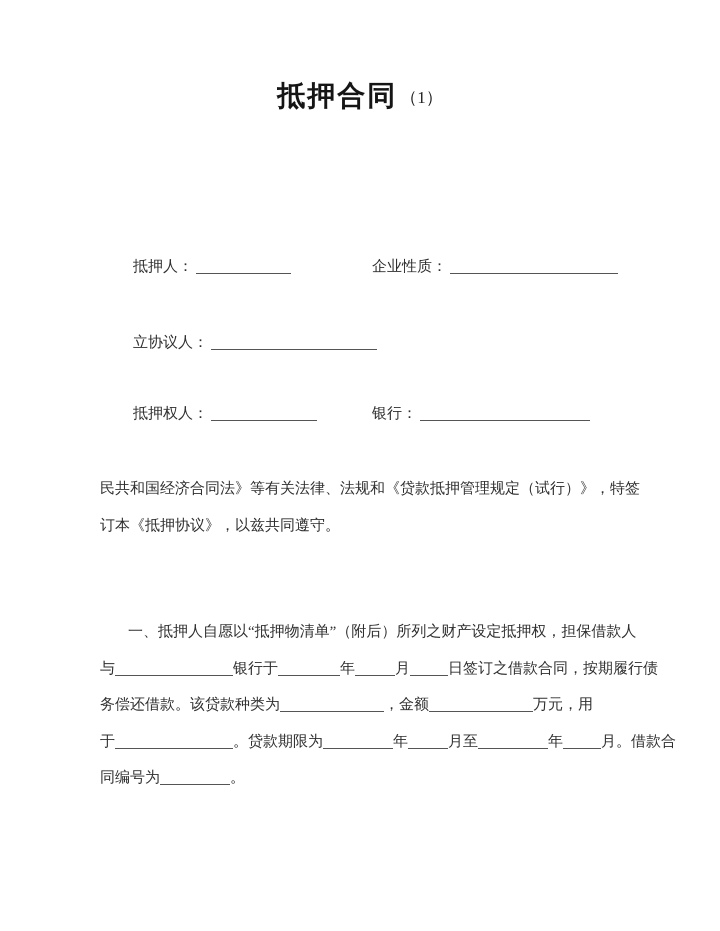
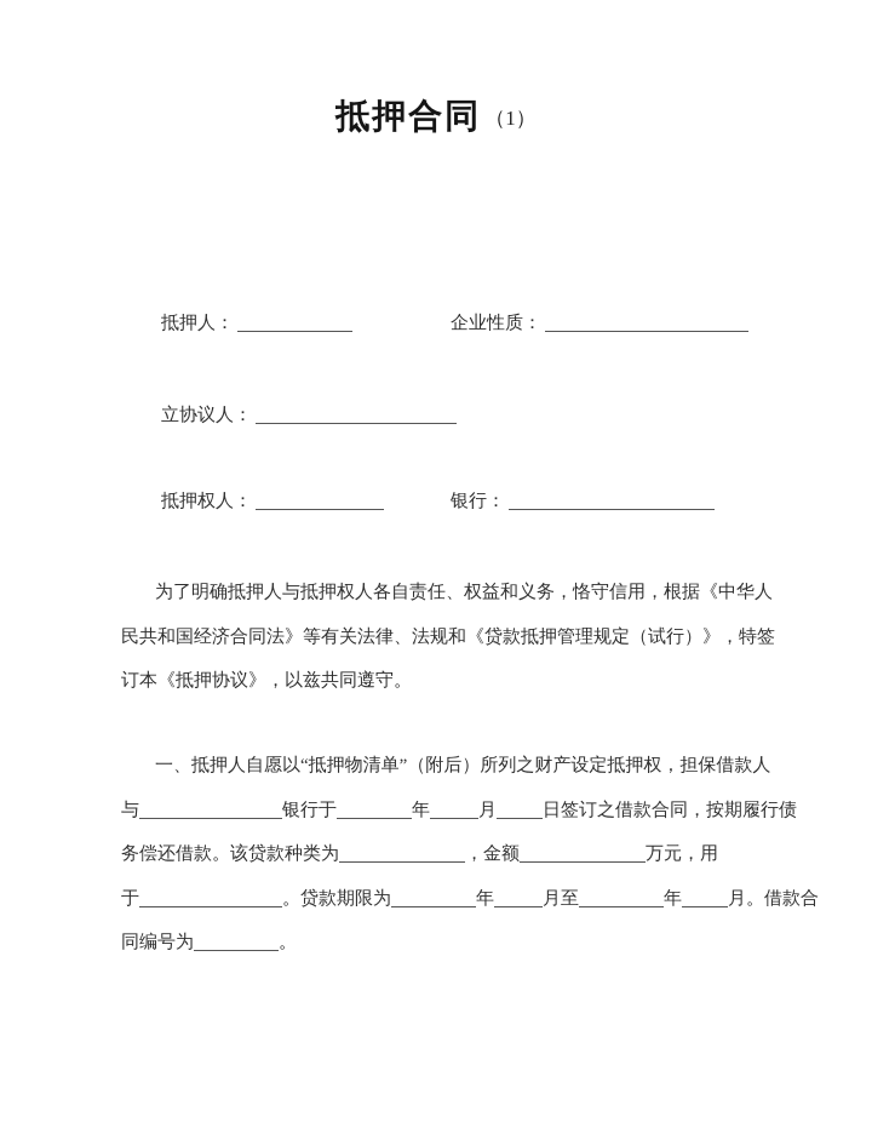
  抵押合同 （1）
  抵押人：
  企业性质：
  立协议人：
  抵押权人：
  银行：
+ 为了明确抵押人与抵押权人各自责任、权益和义务，恪守信用，根据《中华人
  民共和国经济合同法》等有关法律、法规和《贷款抵押管理规定（试行）》，特签
  订本《抵押协议》，以兹共同遵守。
  一、抵押人自愿以“抵押物清单”（附后）所列之财产设定抵押权，担保借款人
  与 银行于 年 月 日签订之借款合同，按期履行债
  务偿还借款。该贷款种类为 ，金额 万元，用
  于 。贷款期限为 年 月至 年 月。借款合
  同编号为 。
